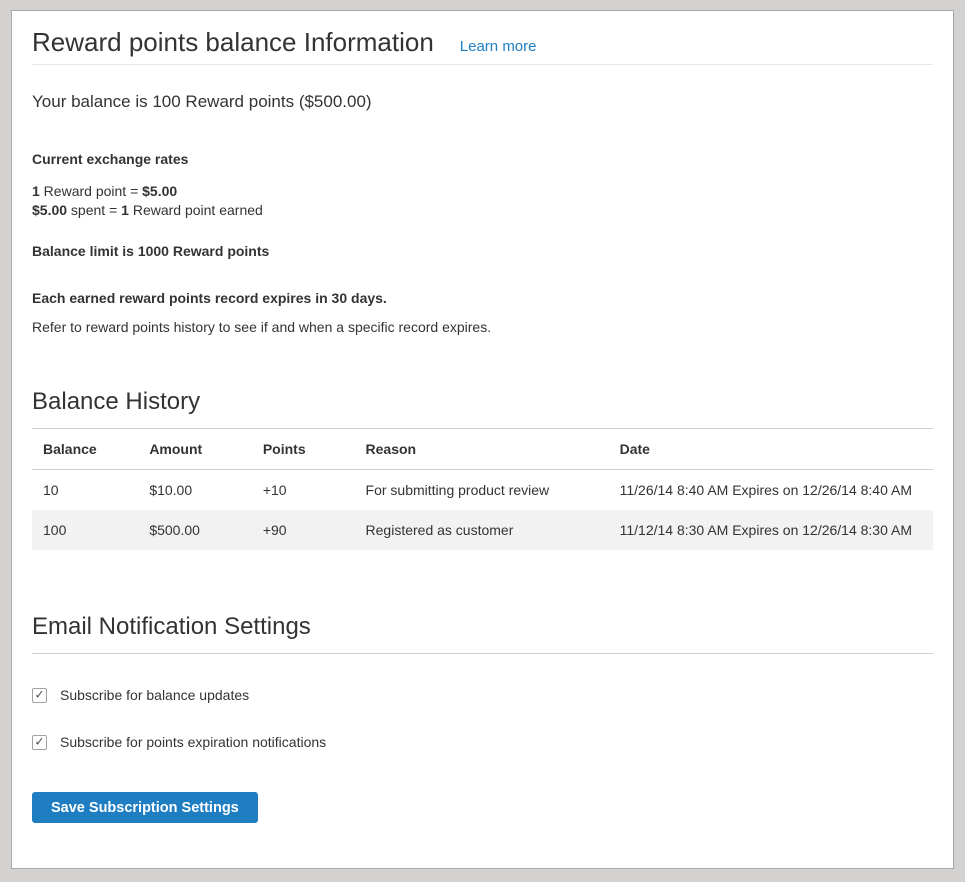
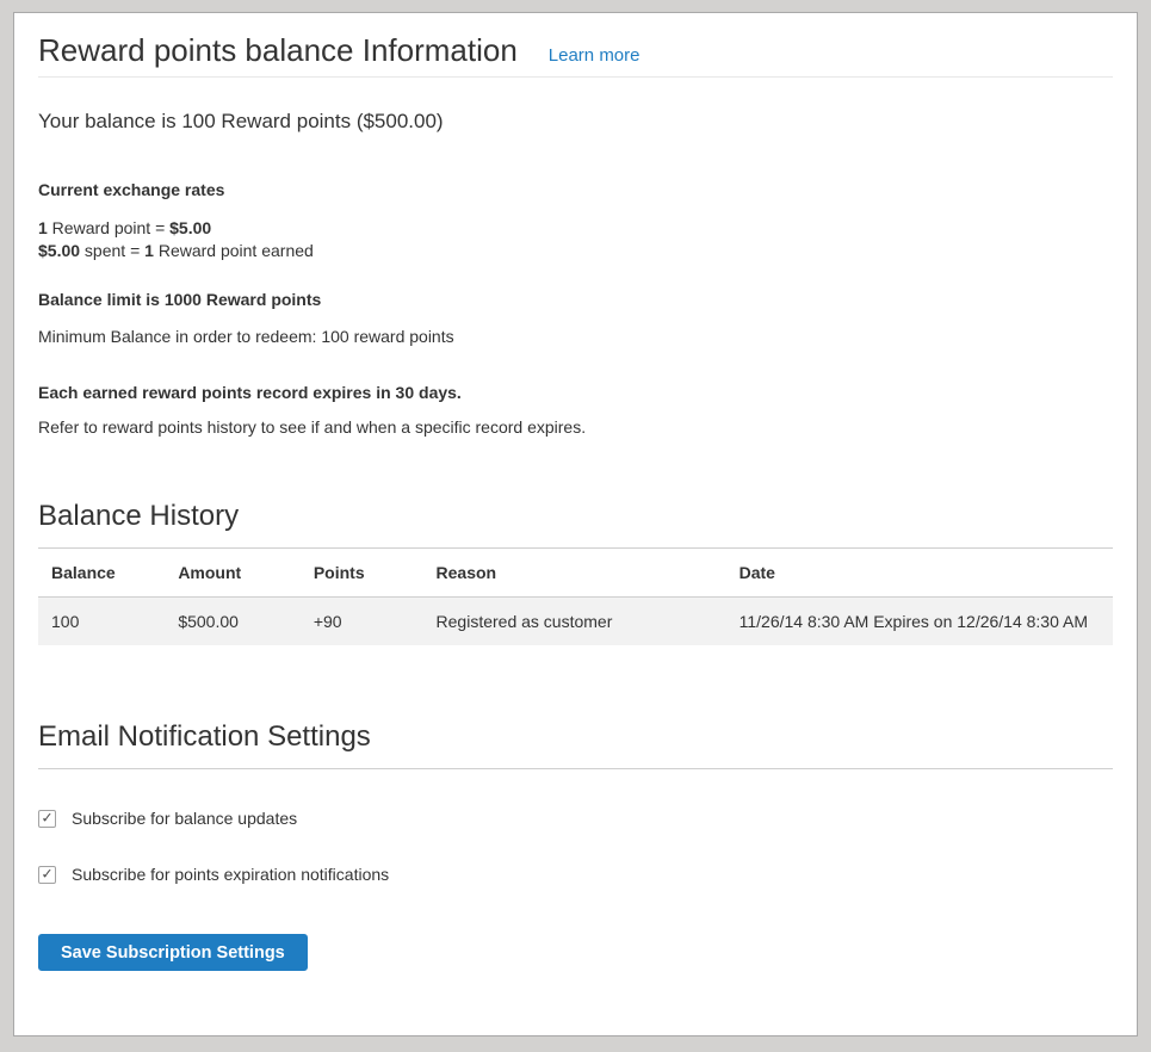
  Reward points balance Information
  Learn more
  Your balance is 100 Reward points ($500.00)
  Current exchange rates
  1 Reward point = $5.00
  $5.00 spent = 1 Reward point earned
  Balance limit is 1000 Reward points
+ Minimum Balance in order to redeem: 100 reward points
  Each earned reward points record expires in 30 days.
  Refer to reward points history to see if and when a specific record expires.
  Balance History
  Balance	Amount	Points	Reason	Date
- 10	$10.00	+10	For submitting product review	11/26/14 8:40 AM Expires on 12/26/14 8:40 AM
- 100	$500.00	+90	Registered as customer	11/12/14 8:30 AM Expires on 12/26/14 8:30 AM
+ 100	$500.00	+90	Registered as customer	11/26/14 8:30 AM Expires on 12/26/14 8:30 AM
  Email Notification Settings
  Subscribe for balance updates
  Subscribe for points expiration notifications
  Save Subscription Settings
